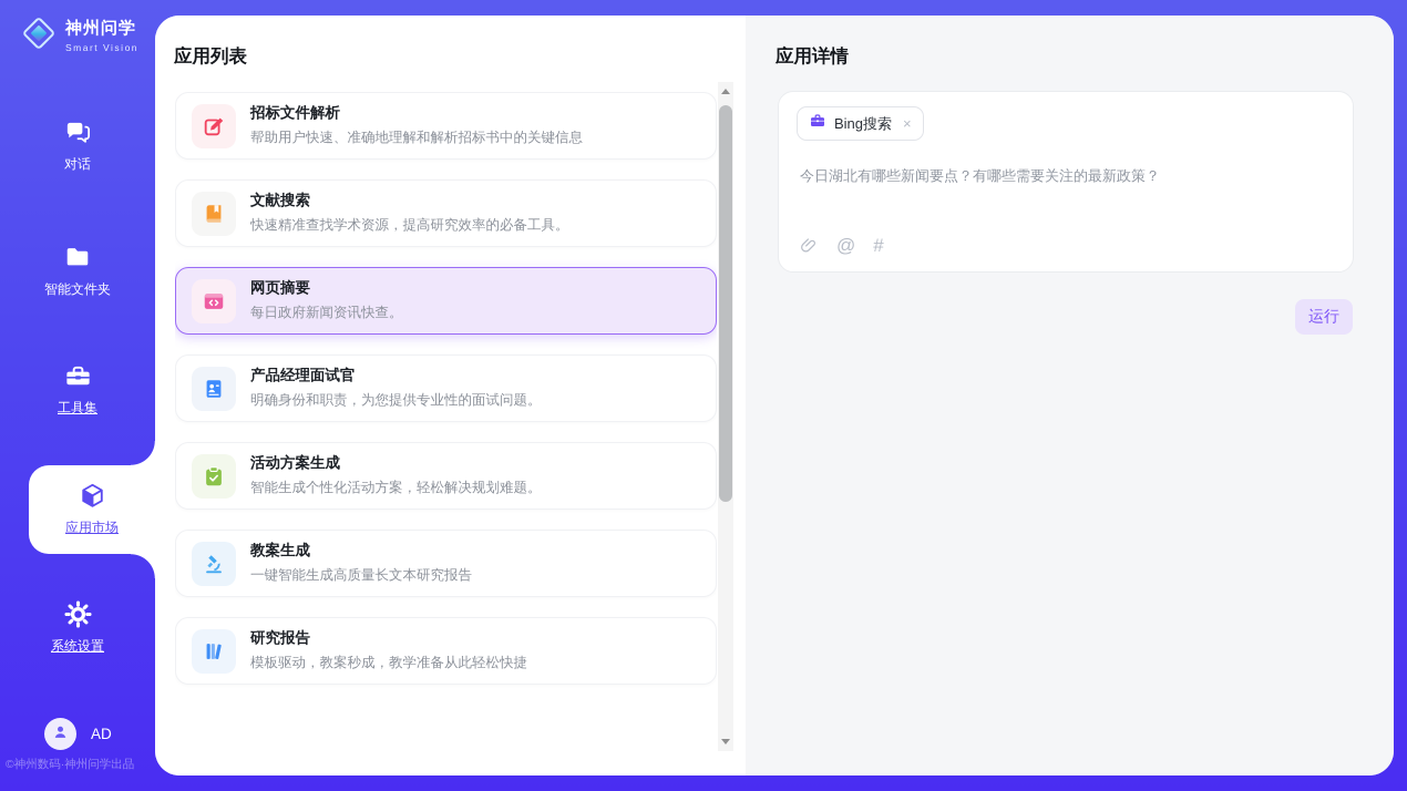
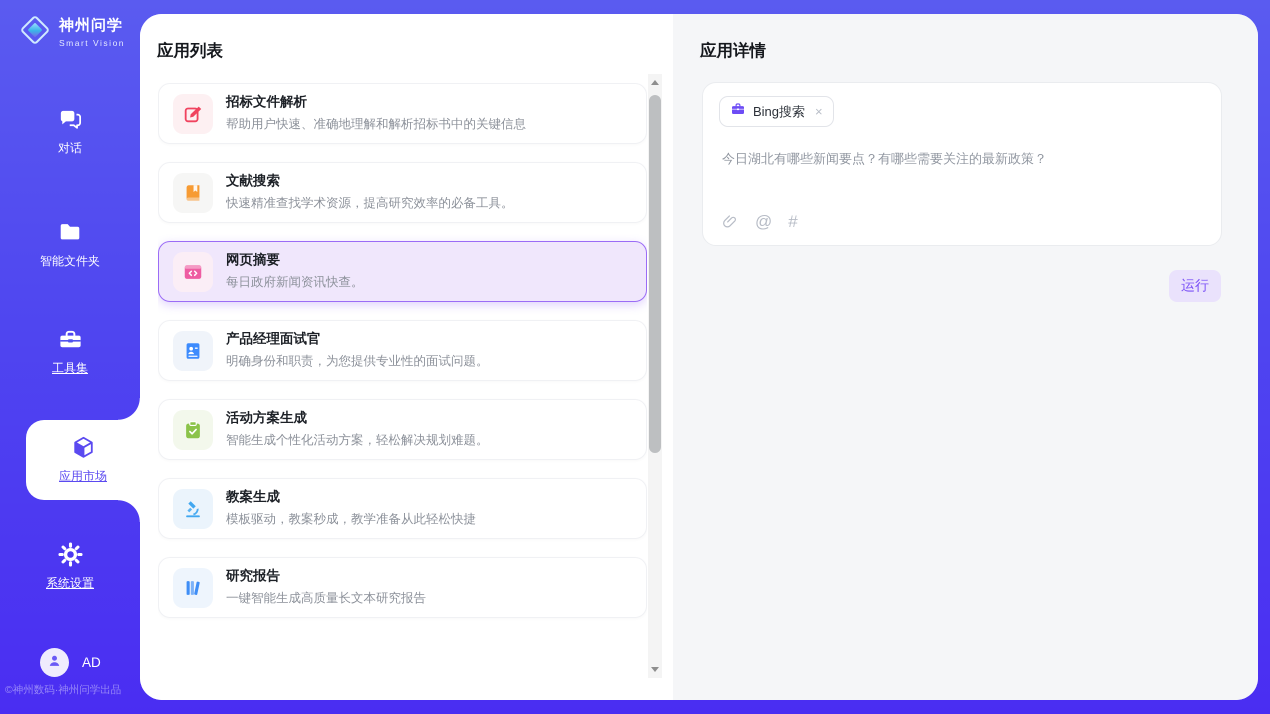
  神州问学
  Smart Vision
  对话
  智能文件夹
  工具集
  应用市场
  系统设置
  AD
  ©神州数码·神州问学出品
  应用列表
  招标文件解析
  帮助用户快速、准确地理解和解析招标书中的关键信息
  文献搜索
  快速精准查找学术资源，提高研究效率的必备工具。
  网页摘要
  每日政府新闻资讯快查。
  产品经理面试官
  明确身份和职责，为您提供专业性的面试问题。
  活动方案生成
  智能生成个性化活动方案，轻松解决规划难题。
  教案生成
- 一键智能生成高质量长文本研究报告
+ 模板驱动，教案秒成，教学准备从此轻松快捷
  研究报告
- 模板驱动，教案秒成，教学准备从此轻松快捷
+ 一键智能生成高质量长文本研究报告
  应用详情
  Bing搜索
  ×
  今日湖北有哪些新闻要点？有哪些需要关注的最新政策？
  @
  #
  运行
